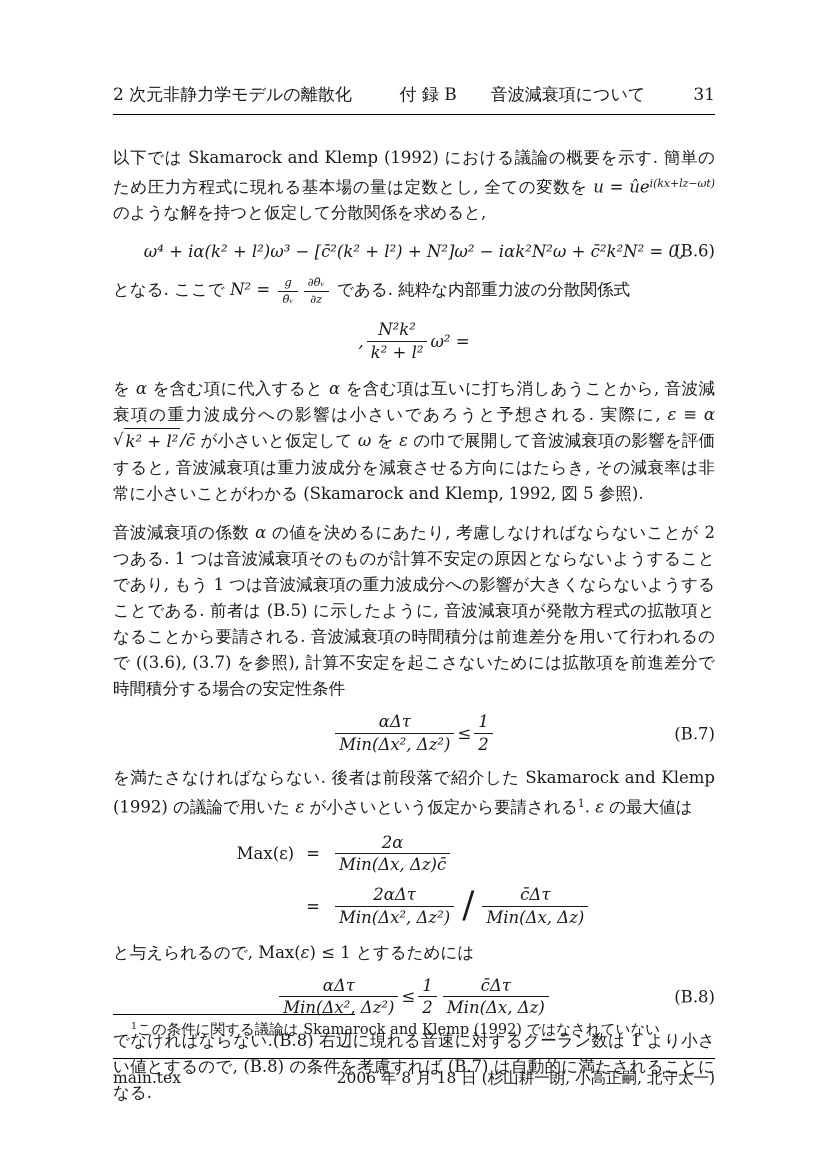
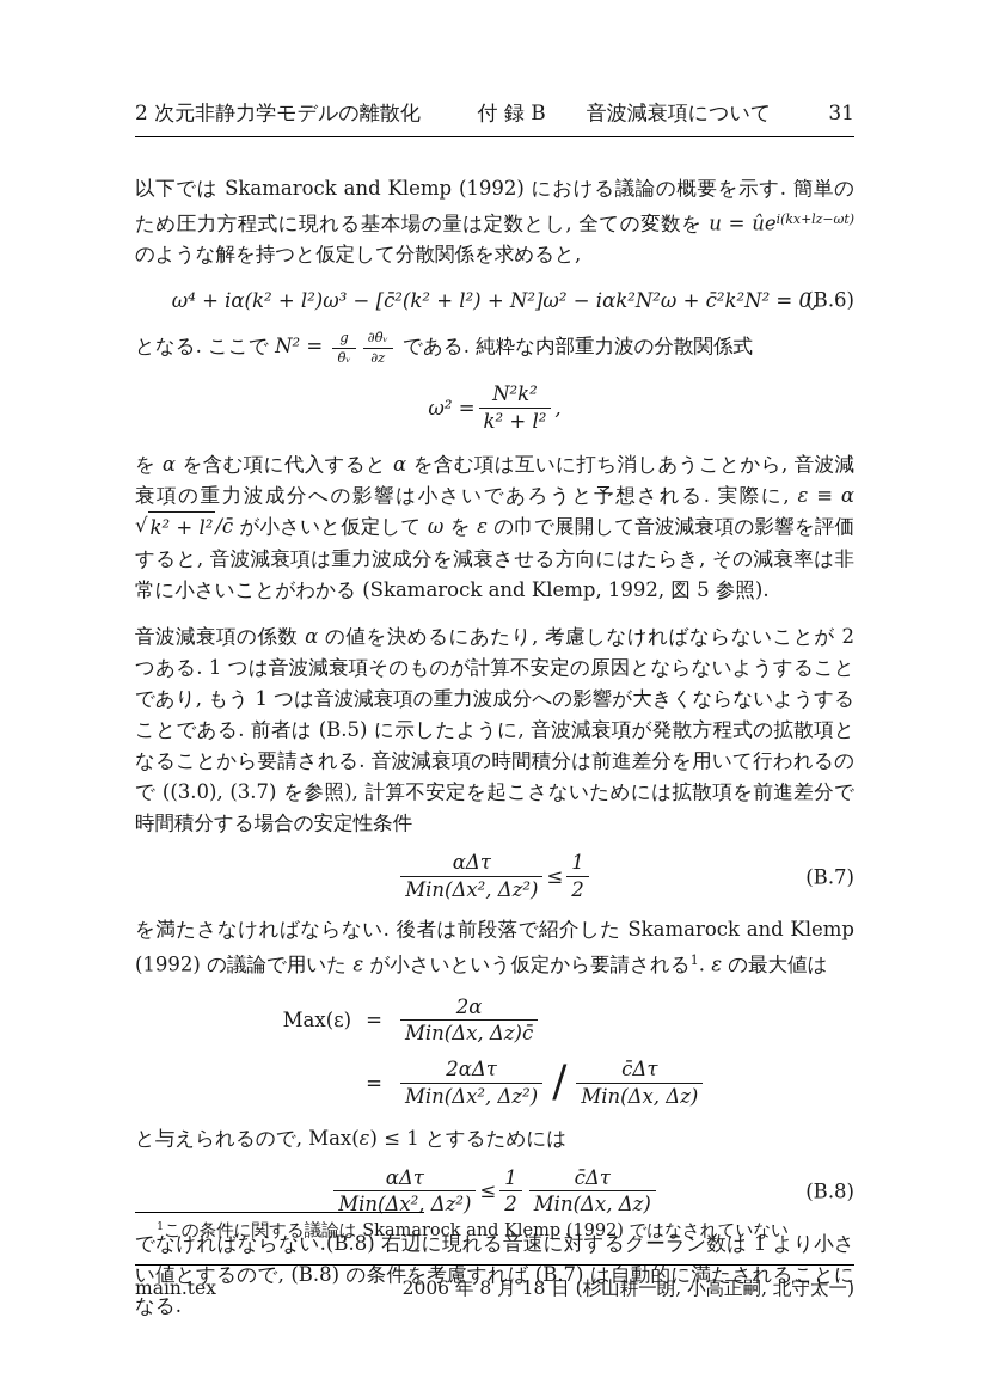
  2 次元非静力学モデルの離散化
  付 録 B
  音波減衰項について
  31
  以下では Skamarock and Klemp (1992) における議論の概要を示す. 簡単のため圧力方程式に現れる基本場の量は定数とし, 全ての変数を u = ûei(kx+lz−ωt) のような解を持つと仮定して分散関係を求めると,
  ω⁴ + iα(k² + l²)ω³ − [c̄²(k² + l²) + N²]ω² − iαk²N²ω + c̄²k²N² = 0,
  (B.6)
  となる. ここで N² =
  g
  θ̄ᵥ
  ∂θ̄ᵥ
  ∂z
  である. 純粋な内部重力波の分散関係式
- ,
+ ω² =
  N²k²
  k² + l²
- ω² =
+ ,
  を α を含む項に代入すると α を含む項は互いに打ち消しあうことから, 音波減衰項の重力波成分への影響は小さいであろうと予想される. 実際に, ε ≡ α
  √
  k² + l²
  /c̄ が小さいと仮定して ω を ε の巾で展開して音波減衰項の影響を評価すると, 音波減衰項は重力波成分を減衰させる方向にはたらき, その減衰率は非常に小さいことがわかる (Skamarock and Klemp, 1992, 図 5 参照).
- 音波減衰項の係数 α の値を決めるにあたり, 考慮しなければならないことが 2 つある. 1 つは音波減衰項そのものが計算不安定の原因とならないようすることであり, もう 1 つは音波減衰項の重力波成分への影響が大きくならないようすることである. 前者は (B.5) に示したように, 音波減衰項が発散方程式の拡散項となることから要請される. 音波減衰項の時間積分は前進差分を用いて行われるので ((3.6), (3.7) を参照), 計算不安定を起こさないためには拡散項を前進差分で時間積分する場合の安定性条件
+ 音波減衰項の係数 α の値を決めるにあたり, 考慮しなければならないことが 2 つある. 1 つは音波減衰項そのものが計算不安定の原因とならないようすることであり, もう 1 つは音波減衰項の重力波成分への影響が大きくならないようすることである. 前者は (B.5) に示したように, 音波減衰項が発散方程式の拡散項となることから要請される. 音波減衰項の時間積分は前進差分を用いて行われるので ((3.0), (3.7) を参照), 計算不安定を起こさないためには拡散項を前進差分で時間積分する場合の安定性条件
  αΔτ
  Min(Δx², Δz²)
  ≤
  1
  2
  (B.7)
  を満たさなければならない. 後者は前段落で紹介した Skamarock and Klemp (1992) の議論で用いた ε が小さいという仮定から要請される1. ε の最大値は
  Max(ε)
  =
  2α
  Min(Δx, Δz)c̄
  =
  2αΔτ
  Min(Δx², Δz²)
  /
  c̄Δτ
  Min(Δx, Δz)
  と与えられるので, Max(ε) ≤ 1 とするためには
  αΔτ
  Min(Δx², Δz²)
  ≤
  1
  2
  c̄Δτ
  Min(Δx, Δz)
  (B.8)
  でなければならない.(B.8) 右辺に現れる音速に対するクーラン数は 1 より小さい値とするので, (B.8) の条件を考慮すれば (B.7) は自動的に満たされることになる.
  1この条件に関する議論は Skamarock and Klemp (1992) ではなされていない
  main.tex
  2006 年 8 月 18 日 (杉山耕一朗, 小高正嗣, 北守太一)
